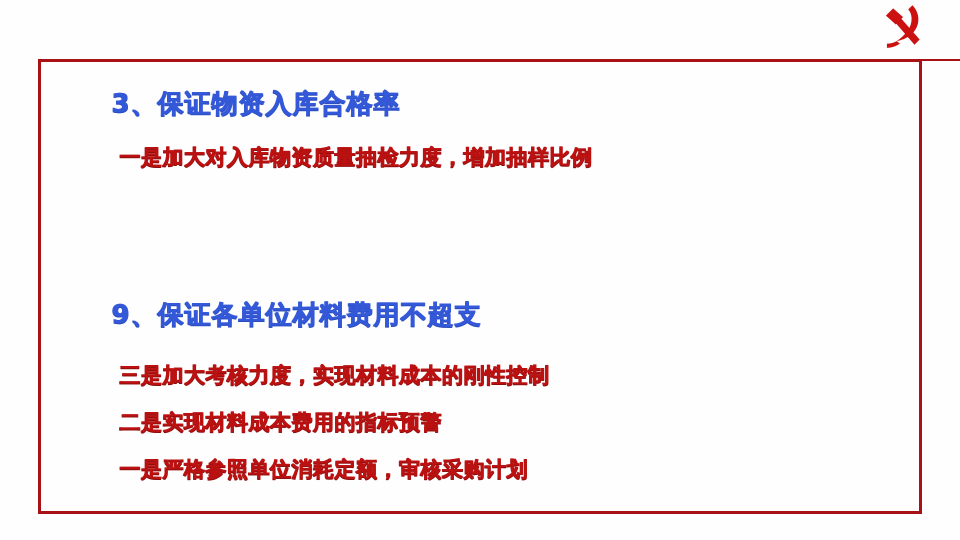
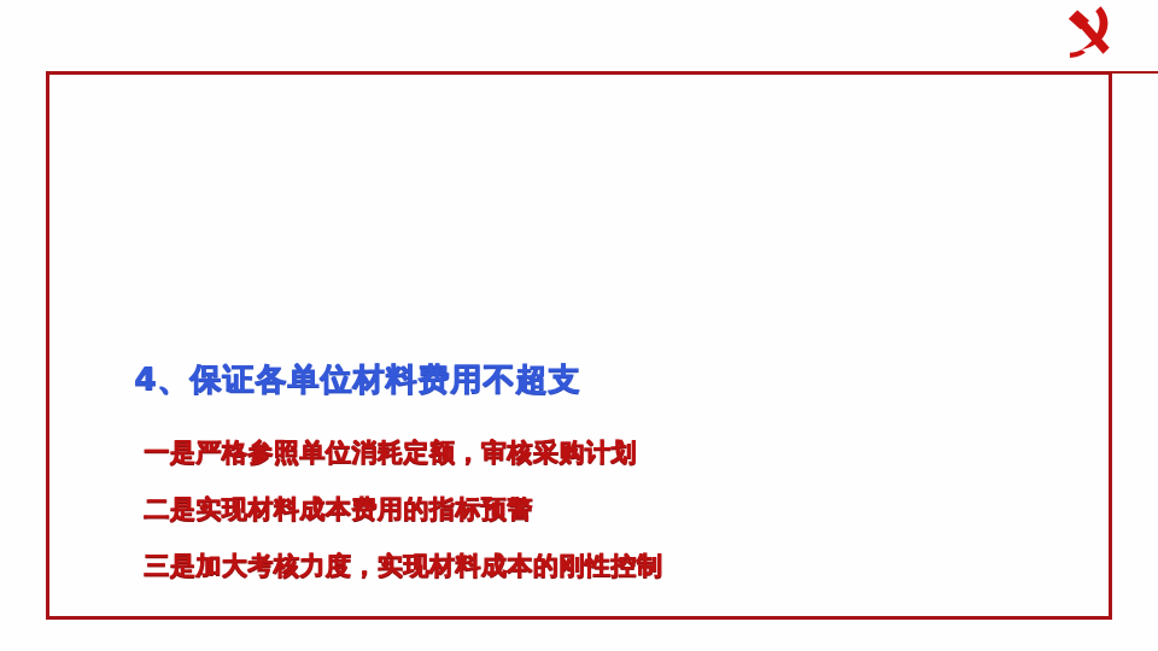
- 3、保证物资入库合格率
- 一是加大对入库物资质量抽检力度，增加抽样比例
- 9、保证各单位材料费用不超支
+ 4、保证各单位材料费用不超支
- 三是加大考核力度，实现材料成本的刚性控制
+ 一是严格参照单位消耗定额，审核采购计划
  二是实现材料成本费用的指标预警
- 一是严格参照单位消耗定额，审核采购计划
+ 三是加大考核力度，实现材料成本的刚性控制
